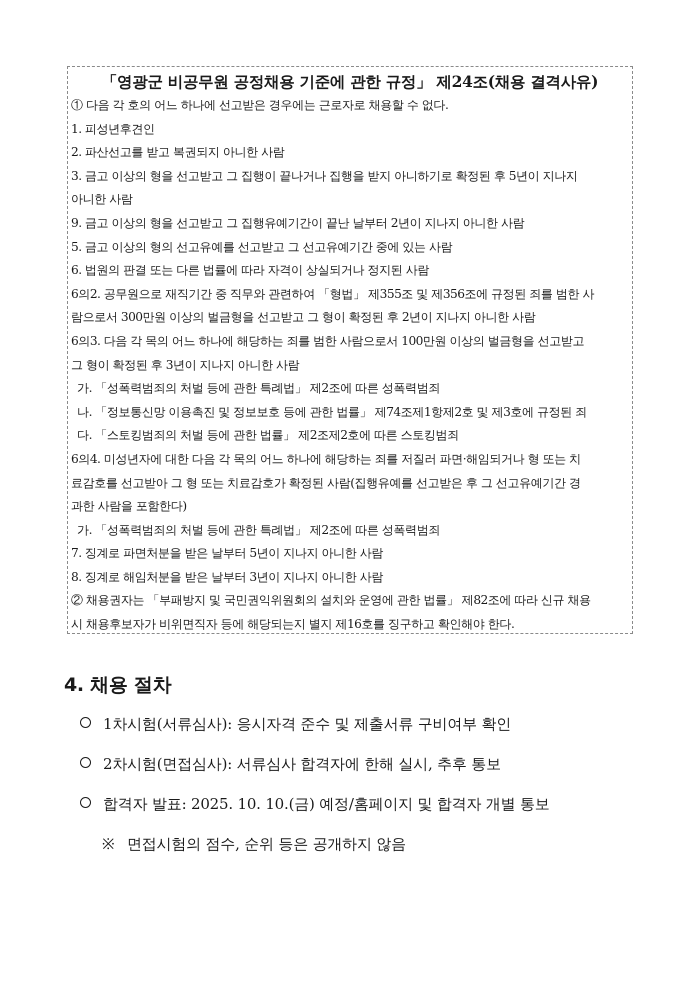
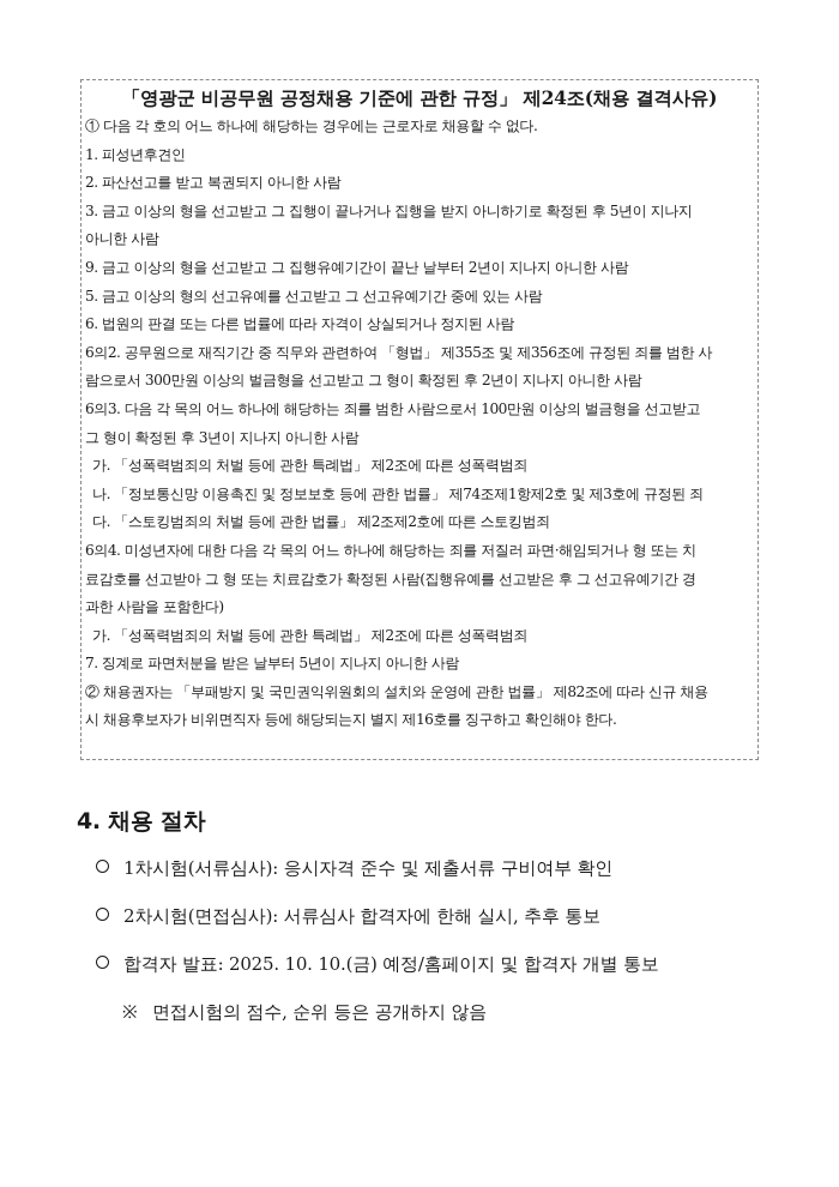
  「영광군 비공무원 공정채용 기준에 관한 규정」 제24조(채용 결격사유)
- ① 다음 각 호의 어느 하나에 선고받은 경우에는 근로자로 채용할 수 없다.
+ ① 다음 각 호의 어느 하나에 해당하는 경우에는 근로자로 채용할 수 없다.
  1. 피성년후견인
  2. 파산선고를 받고 복권되지 아니한 사람
  3. 금고 이상의 형을 선고받고 그 집행이 끝나거나 집행을 받지 아니하기로 확정된 후 5년이 지나지
  아니한 사람
  9. 금고 이상의 형을 선고받고 그 집행유예기간이 끝난 날부터 2년이 지나지 아니한 사람
  5. 금고 이상의 형의 선고유예를 선고받고 그 선고유예기간 중에 있는 사람
  6. 법원의 판결 또는 다른 법률에 따라 자격이 상실되거나 정지된 사람
  6의2. 공무원으로 재직기간 중 직무와 관련하여 「형법」 제355조 및 제356조에 규정된 죄를 범한 사
  람으로서 300만원 이상의 벌금형을 선고받고 그 형이 확정된 후 2년이 지나지 아니한 사람
  6의3. 다음 각 목의 어느 하나에 해당하는 죄를 범한 사람으로서 100만원 이상의 벌금형을 선고받고
  그 형이 확정된 후 3년이 지나지 아니한 사람
  가. 「성폭력범죄의 처벌 등에 관한 특례법」 제2조에 따른 성폭력범죄
  나. 「정보통신망 이용촉진 및 정보보호 등에 관한 법률」 제74조제1항제2호 및 제3호에 규정된 죄
  다. 「스토킹범죄의 처벌 등에 관한 법률」 제2조제2호에 따른 스토킹범죄
  6의4. 미성년자에 대한 다음 각 목의 어느 하나에 해당하는 죄를 저질러 파면·해임되거나 형 또는 치
  료감호를 선고받아 그 형 또는 치료감호가 확정된 사람(집행유예를 선고받은 후 그 선고유예기간 경
  과한 사람을 포함한다)
  가. 「성폭력범죄의 처벌 등에 관한 특례법」 제2조에 따른 성폭력범죄
  7. 징계로 파면처분을 받은 날부터 5년이 지나지 아니한 사람
- 8. 징계로 해임처분을 받은 날부터 3년이 지나지 아니한 사람
  ② 채용권자는 「부패방지 및 국민권익위원회의 설치와 운영에 관한 법률」 제82조에 따라 신규 채용
  시 채용후보자가 비위면직자 등에 해당되는지 별지 제16호를 징구하고 확인해야 한다.
  4. 채용 절차
  1차시험(서류심사): 응시자격 준수 및 제출서류 구비여부 확인
  2차시험(면접심사): 서류심사 합격자에 한해 실시, 추후 통보
  합격자 발표: 2025. 10. 10.(금) 예정/홈페이지 및 합격자 개별 통보
  ※ 면접시험의 점수, 순위 등은 공개하지 않음
